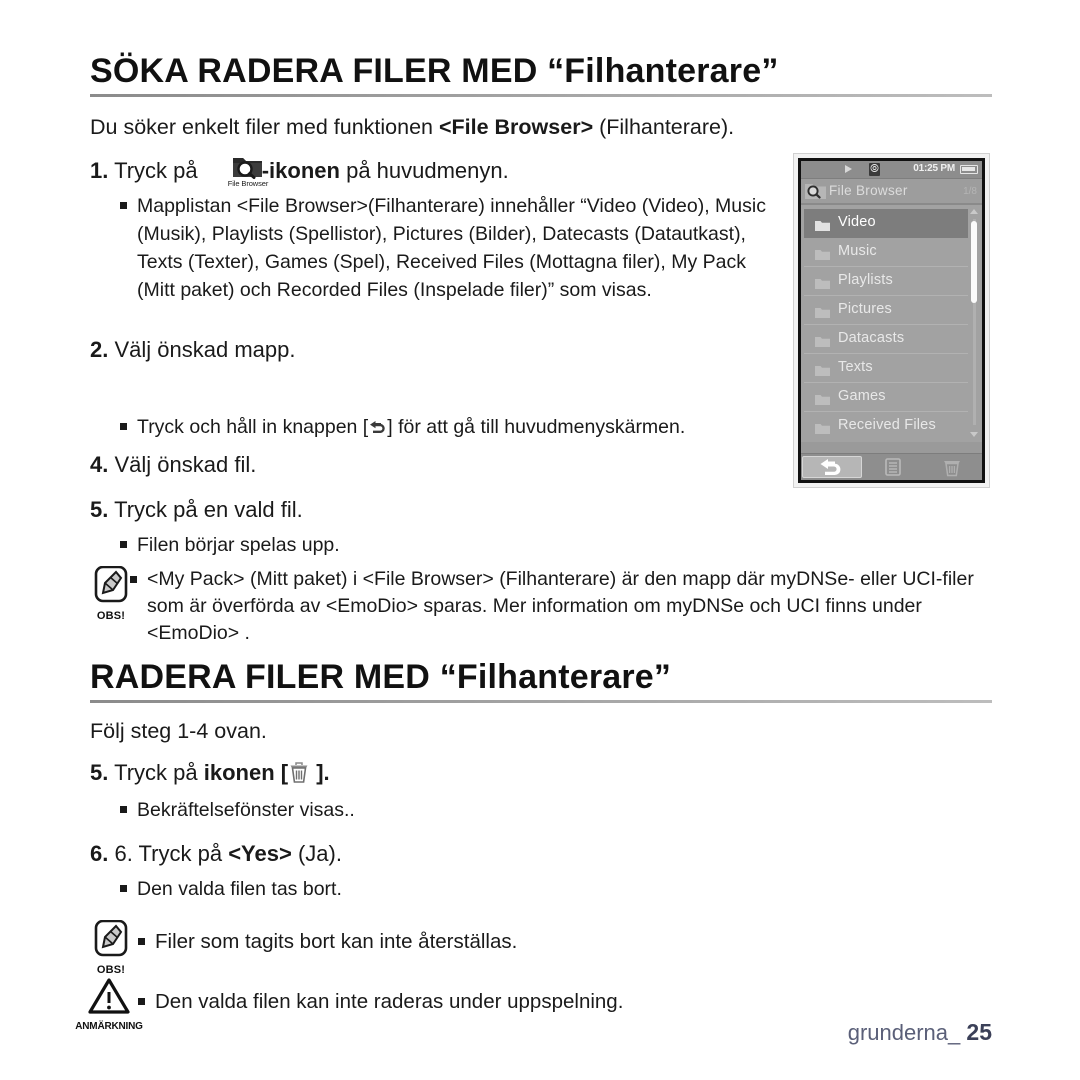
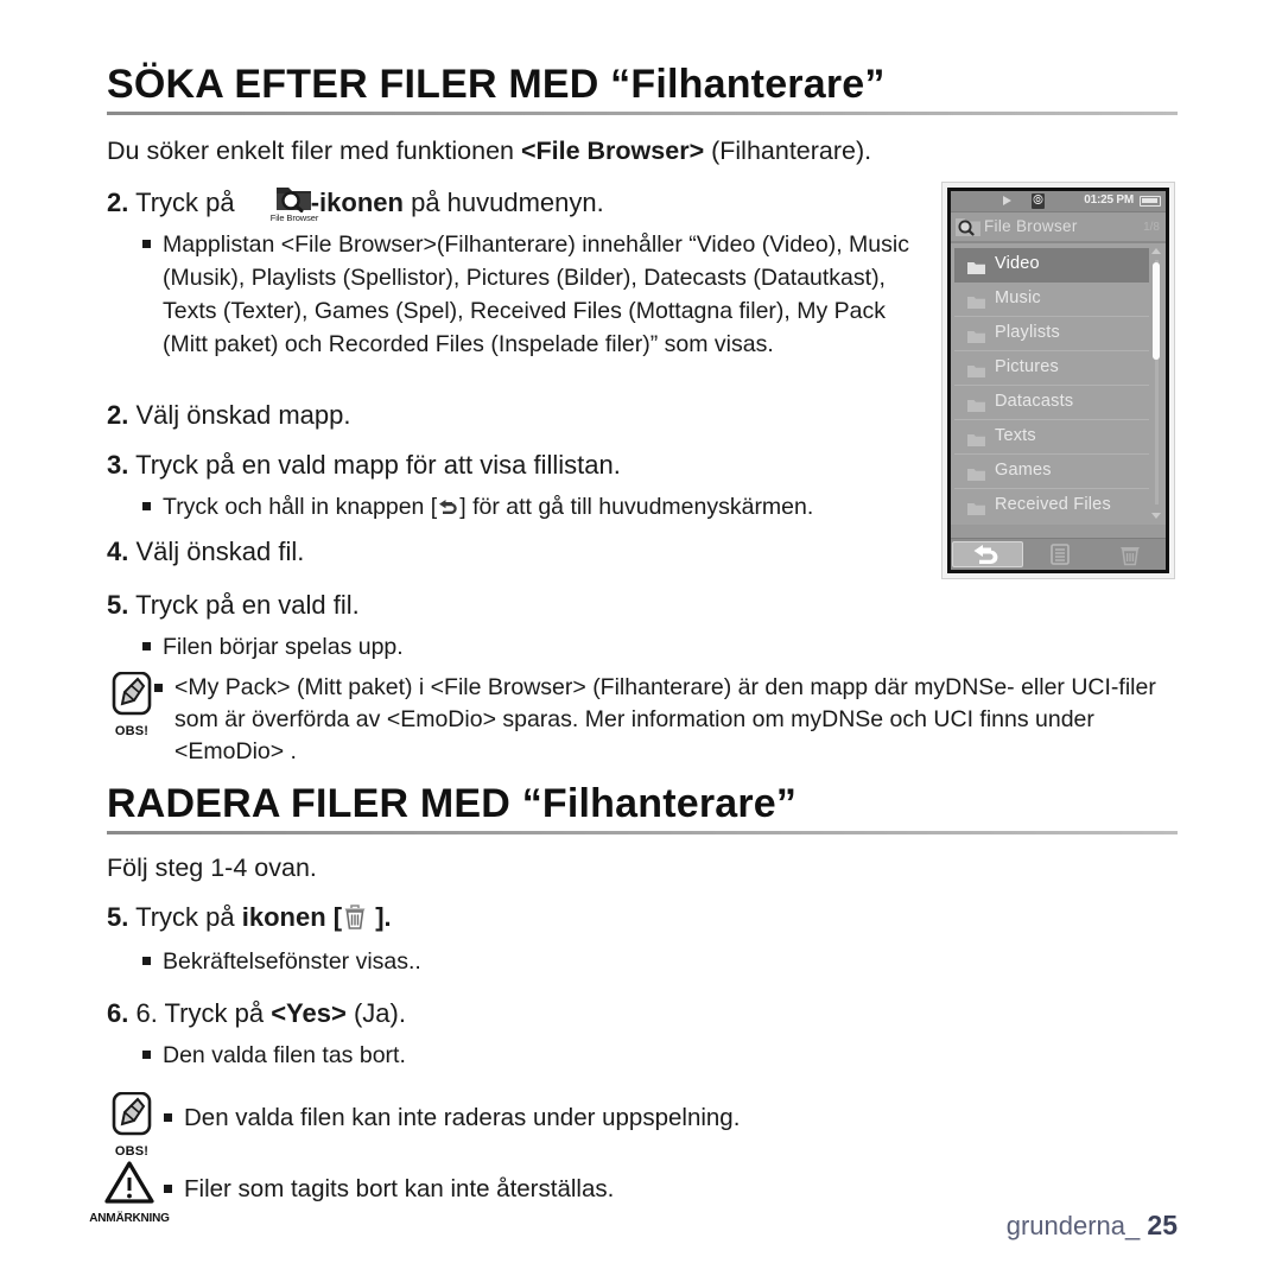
- SÖKA RADERA FILER MED “Filhanterare”
+ SÖKA EFTER FILER MED “Filhanterare”
  Du söker enkelt filer med funktionen <File Browser> (Filhanterare).
- 1. Tryck på -ikonen på huvudmenyn.
+ 2. Tryck på -ikonen på huvudmenyn.
  File Browser
  Mapplistan <File Browser>(Filhanterare) innehåller “Video (Video), Music (Musik), Playlists (Spellistor), Pictures (Bilder), Datecasts (Datautkast), Texts (Texter), Games (Spel), Received Files (Mottagna filer), My Pack (Mitt paket) och Recorded Files (Inspelade filer)” som visas.
  2. Välj önskad mapp.
+ 3. Tryck på en vald mapp för att visa fillistan.
  Tryck och håll in knappen [ ] för att gå till huvudmenyskärmen.
  4. Välj önskad fil.
  5. Tryck på en vald fil.
  Filen börjar spelas upp.
  OBS!
  <My Pack> (Mitt paket) i <File Browser> (Filhanterare) är den mapp där myDNSe- eller UCI-filer som är överförda av <EmoDio> sparas. Mer information om myDNSe och UCI finns under <EmoDio> .
  RADERA FILER MED “Filhanterare”
  Följ steg 1-4 ovan.
  5. Tryck på ikonen [ ].
  Bekräftelsefönster visas..
  6. 6. Tryck på <Yes> (Ja).
  Den valda filen tas bort.
  OBS!
- Filer som tagits bort kan inte återställas.
+ Den valda filen kan inte raderas under uppspelning.
  ANMÄRKNING
- Den valda filen kan inte raderas under uppspelning.
+ Filer som tagits bort kan inte återställas.
  grunderna_ 25
  ⦾
  01:25 PM
  File Browser
  Video
  Music
  Playlists
  Pictures
  Datacasts
  Texts
  Games
  Received Files
